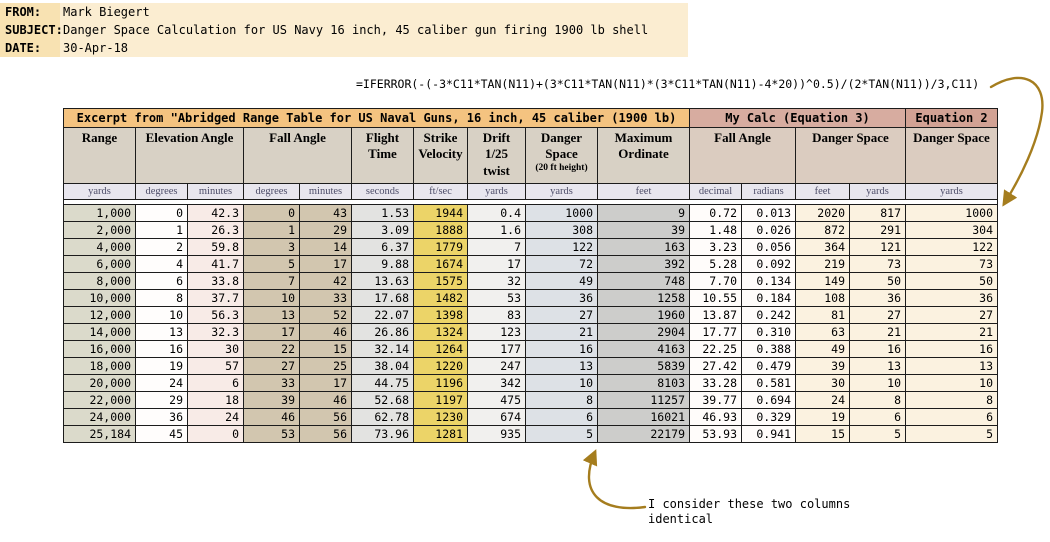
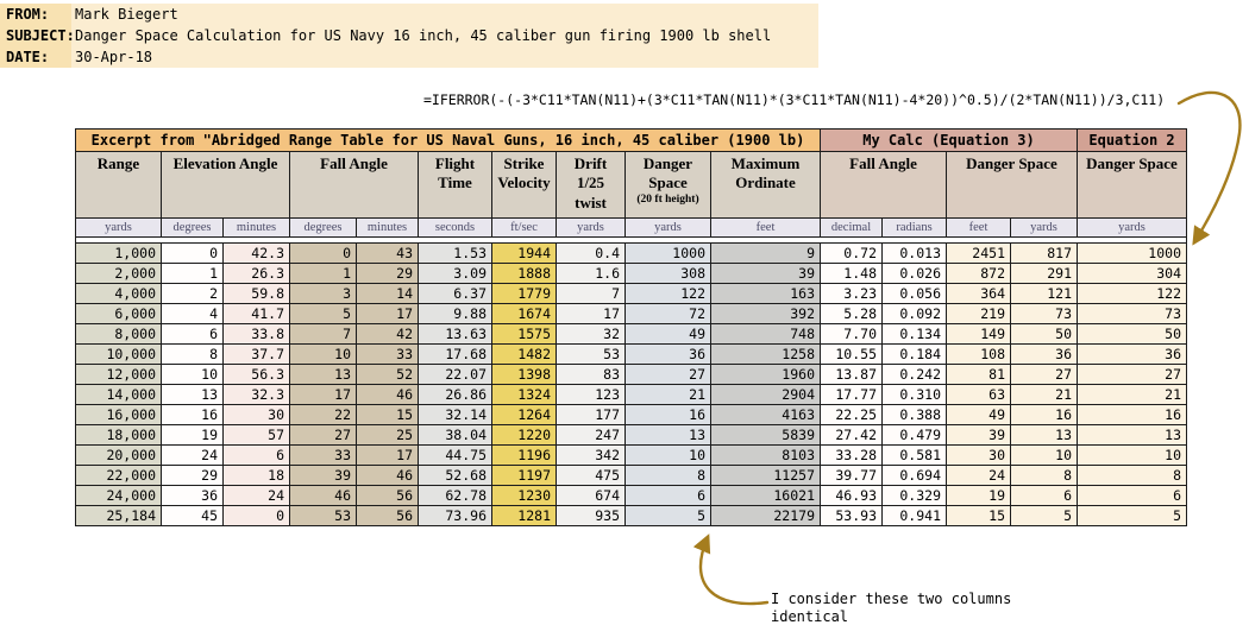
  FROM:
  Mark Biegert
  SUBJECT:
  Danger Space Calculation for US Navy 16 inch, 45 caliber gun firing 1900 lb shell
  DATE:
  30-Apr-18
  =IFERROR(-(-3*C11*TAN(N11)+(3*C11*TAN(N11)*(3*C11*TAN(N11)-4*20))^0.5)/(2*TAN(N11))/3,C11)
  Excerpt from "Abridged Range Table for US Naval Guns, 16 inch, 45 caliber (1900 lb)	My Calc (Equation 3)	Equation 2
  Range	Elevation Angle	Fall Angle	Flight Time	Strike Velocity	Drift 1/25 twist	Danger Space (20 ft height)	Maximum Ordinate	Fall Angle	Danger Space	Danger Space
  yards	degrees	minutes	degrees	minutes	seconds	ft/sec	yards	yards	feet	decimal	radians	feet	yards	yards
- 1,000	0	42.3	0	43	1.53	1944	0.4	1000	9	0.72	0.013	2020	817	1000
+ 1,000	0	42.3	0	43	1.53	1944	0.4	1000	9	0.72	0.013	2451	817	1000
  2,000	1	26.3	1	29	3.09	1888	1.6	308	39	1.48	0.026	872	291	304
  4,000	2	59.8	3	14	6.37	1779	7	122	163	3.23	0.056	364	121	122
  6,000	4	41.7	5	17	9.88	1674	17	72	392	5.28	0.092	219	73	73
  8,000	6	33.8	7	42	13.63	1575	32	49	748	7.70	0.134	149	50	50
  10,000	8	37.7	10	33	17.68	1482	53	36	1258	10.55	0.184	108	36	36
  12,000	10	56.3	13	52	22.07	1398	83	27	1960	13.87	0.242	81	27	27
  14,000	13	32.3	17	46	26.86	1324	123	21	2904	17.77	0.310	63	21	21
  16,000	16	30	22	15	32.14	1264	177	16	4163	22.25	0.388	49	16	16
  18,000	19	57	27	25	38.04	1220	247	13	5839	27.42	0.479	39	13	13
  20,000	24	6	33	17	44.75	1196	342	10	8103	33.28	0.581	30	10	10
  22,000	29	18	39	46	52.68	1197	475	8	11257	39.77	0.694	24	8	8
  24,000	36	24	46	56	62.78	1230	674	6	16021	46.93	0.329	19	6	6
  25,184	45	0	53	56	73.96	1281	935	5	22179	53.93	0.941	15	5	5
  I consider these two columns
  identical
